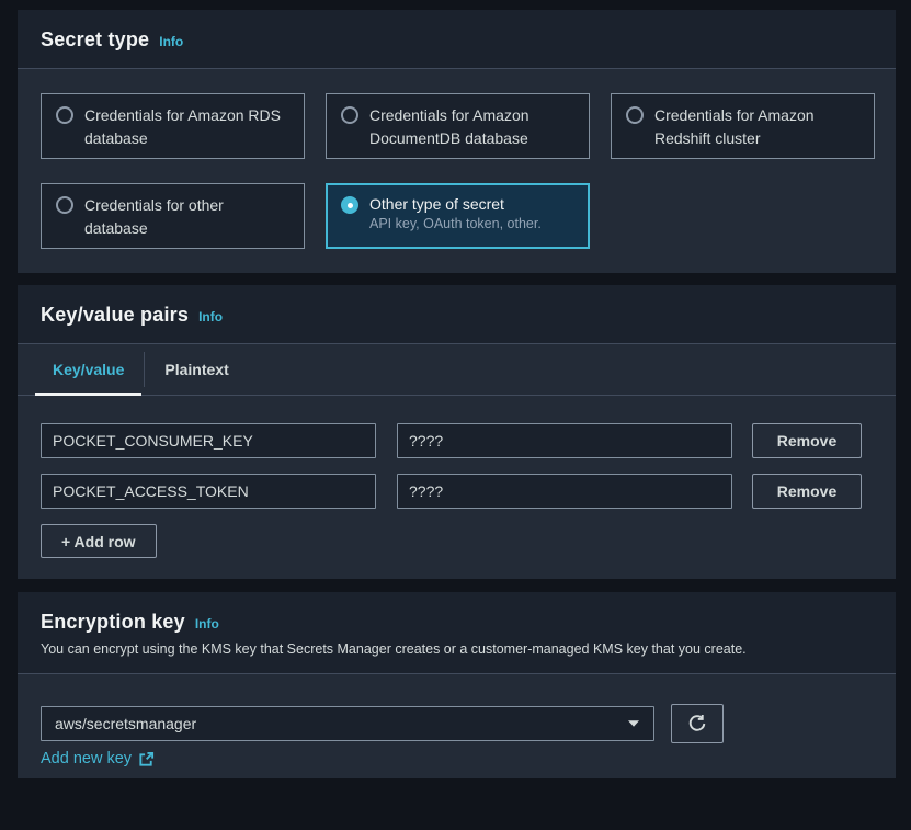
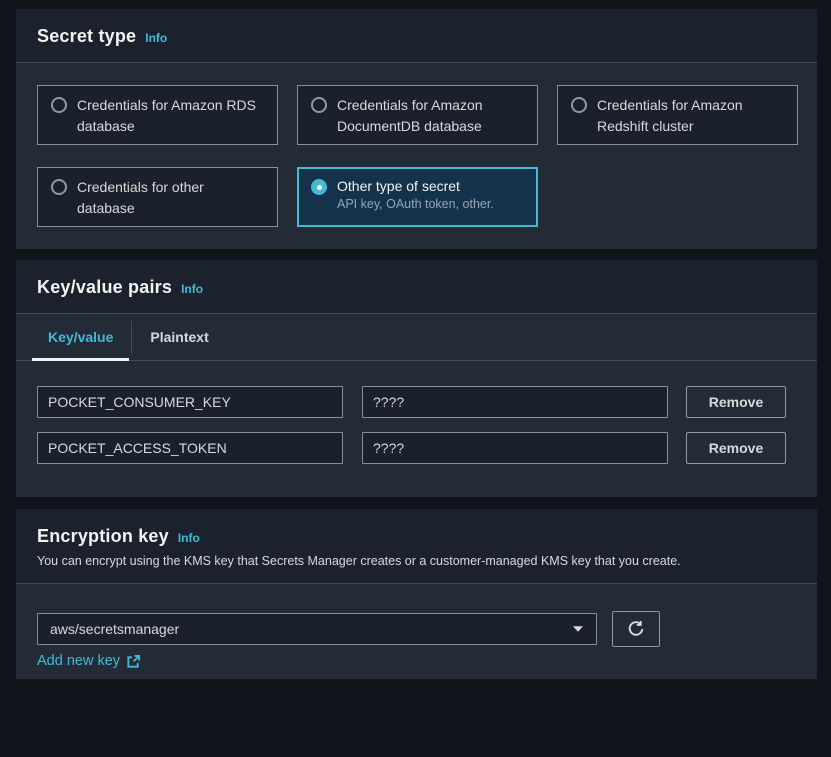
  Secret type
  Info
  Credentials for Amazon RDS database
  Credentials for Amazon DocumentDB database
  Credentials for Amazon Redshift cluster
  Credentials for other database
  Other type of secret
  API key, OAuth token, other.
  Key/value pairs
  Info
  Key/value
  Plaintext
  POCKET_CONSUMER_KEY
  ????
  Remove
  POCKET_ACCESS_TOKEN
  ????
  Remove
- + Add row
  Encryption key
  Info
  You can encrypt using the KMS key that Secrets Manager creates or a customer-managed KMS key that you create.
  aws/secretsmanager
  Add new key
